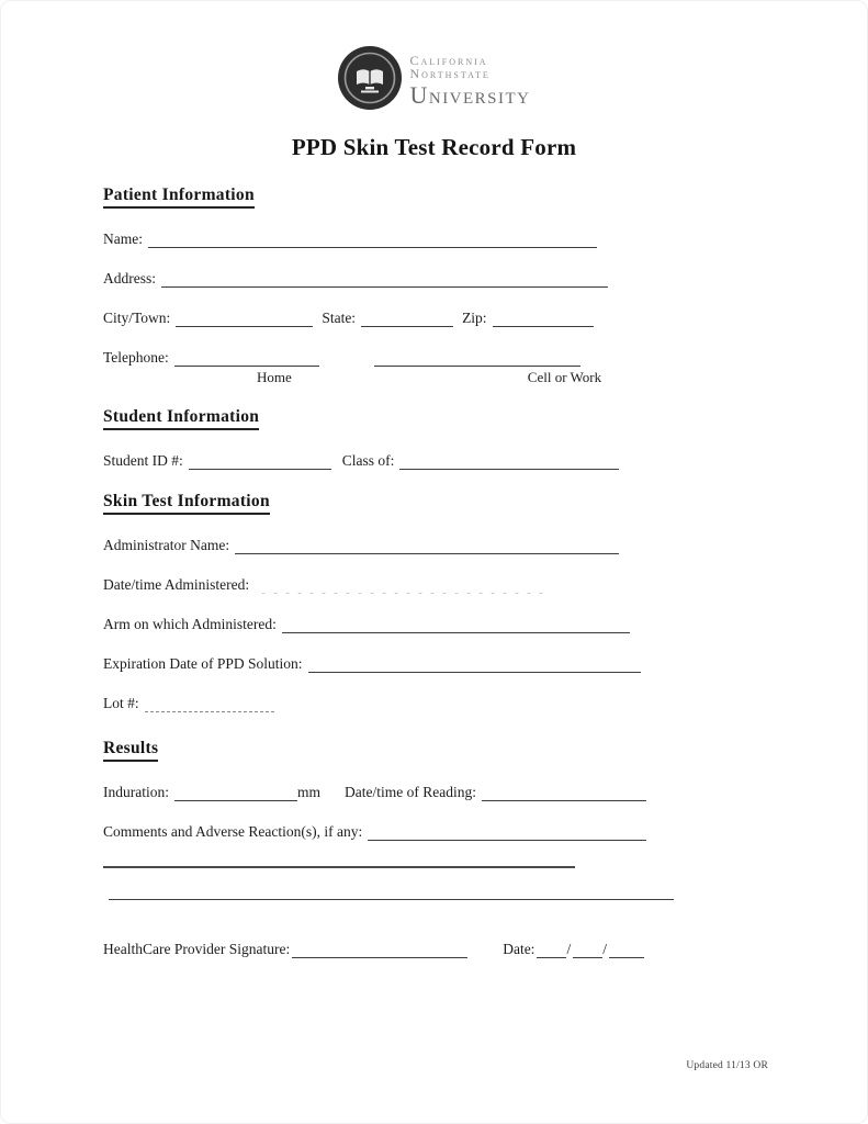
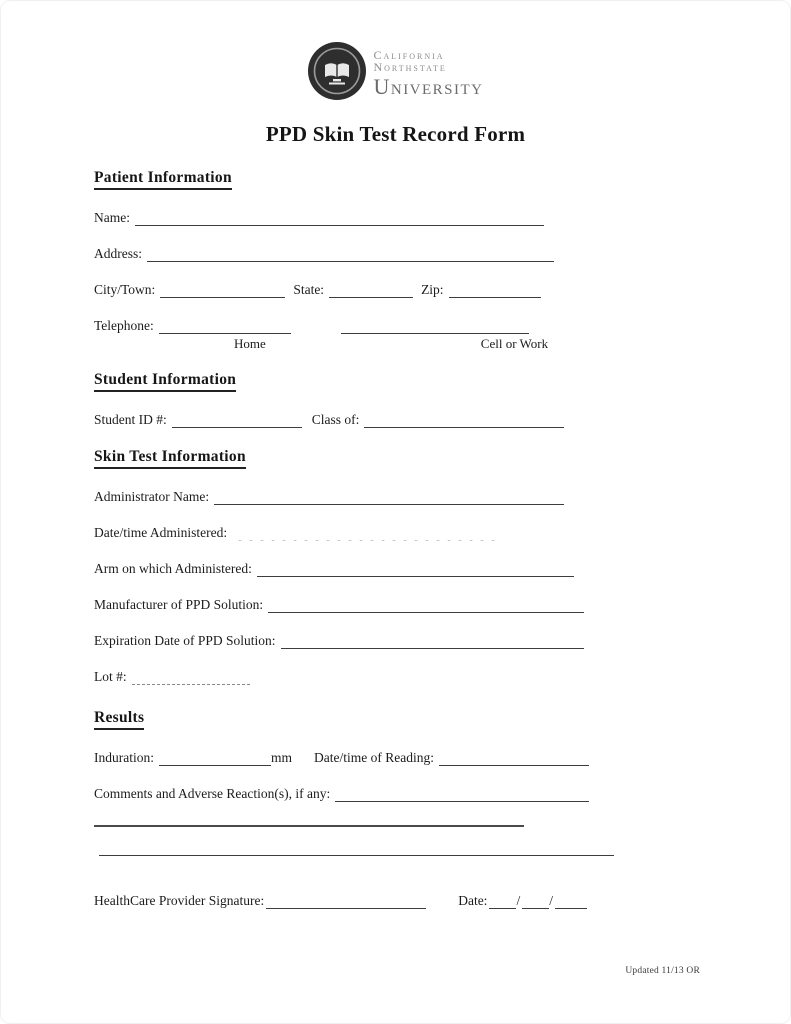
  California
  Northstate
  University
  PPD Skin Test Record Form
  Patient Information
  Name:
  Address:
  City/Town:
  State:
  Zip:
  Telephone:
  Home
  Cell or Work
  Student Information
  Student ID #:
  Class of:
  Skin Test Information
  Administrator Name:
  Date/time Administered:
  Arm on which Administered:
+ Manufacturer of PPD Solution:
  Expiration Date of PPD Solution:
  Lot #:
  Results
  Induration:
  mm
  Date/time of Reading:
  Comments and Adverse Reaction(s), if any:
  HealthCare Provider Signature:
  Date:
  /
  /
  Updated 11/13 OR
